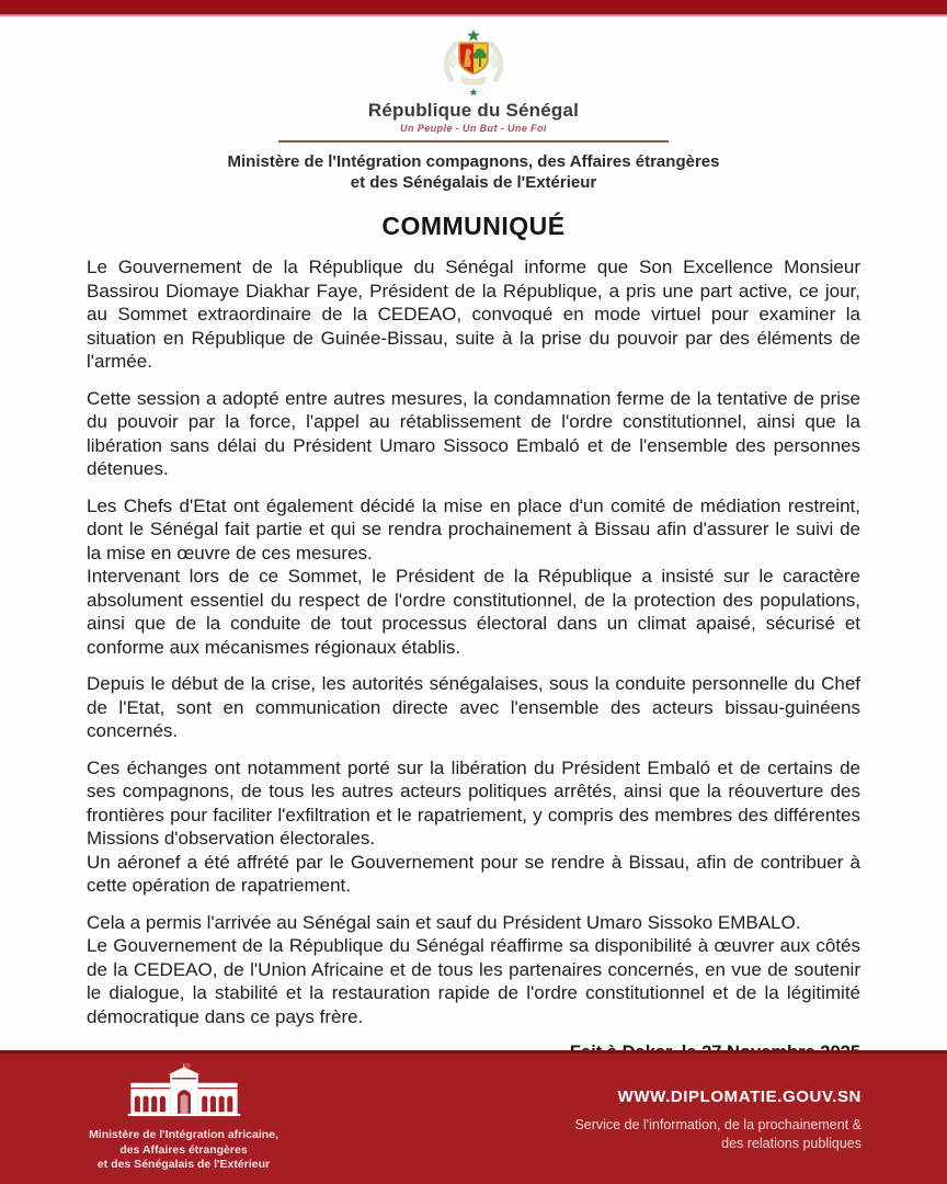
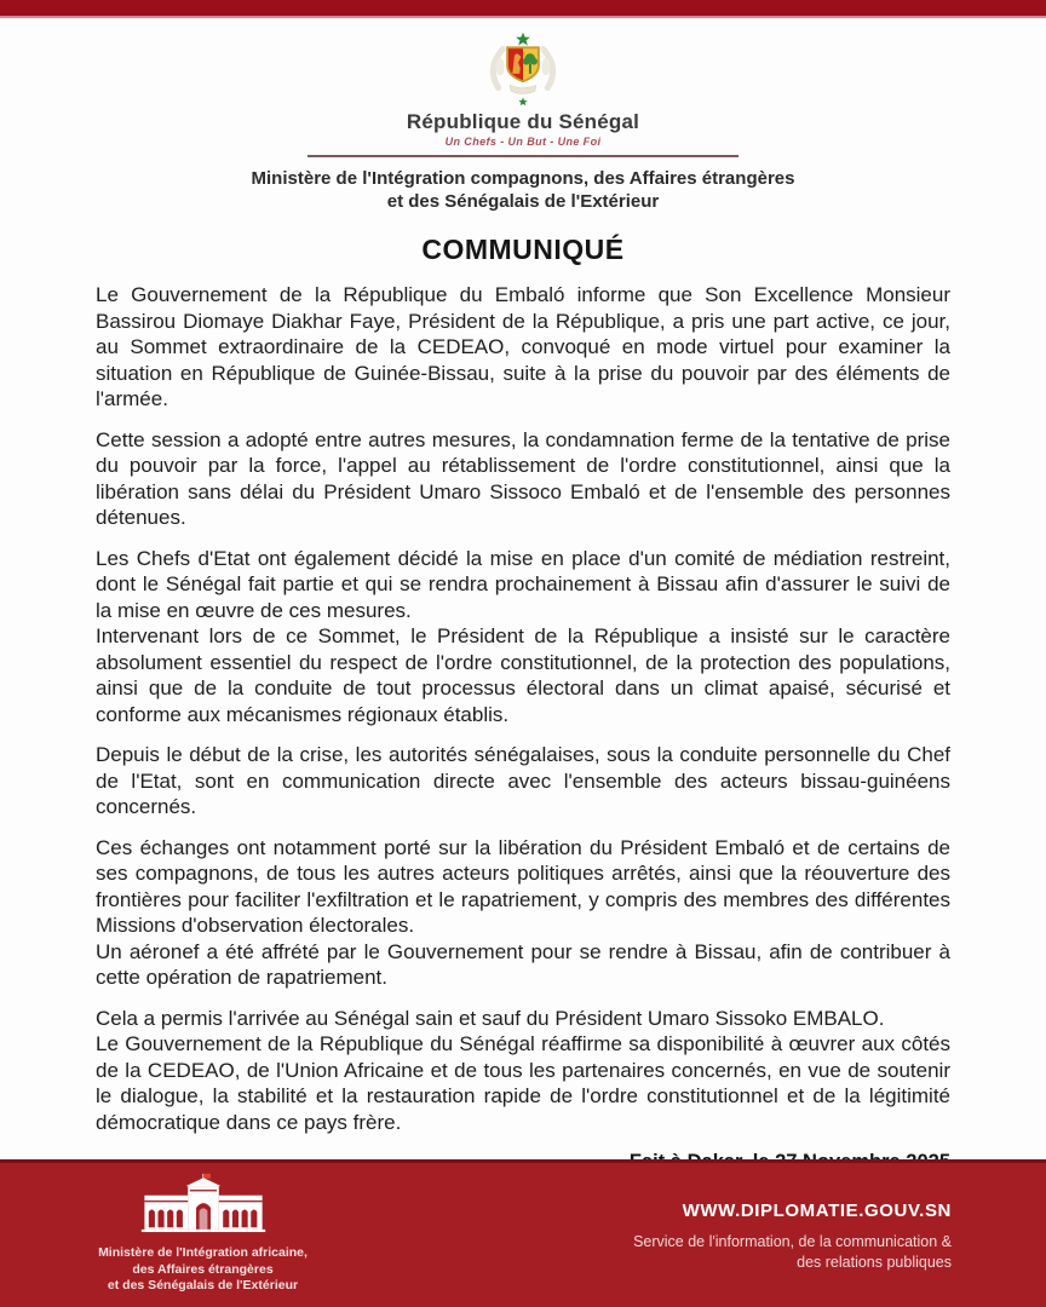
  République du Sénégal
- Un Peuple - Un But - Une Foi
+ Un Chefs - Un But - Une Foi
  Ministère de l'Intégration compagnons, des Affaires étrangères
  et des Sénégalais de l'Extérieur
  COMMUNIQUÉ
- Le Gouvernement de la République du Sénégal informe que Son Excellence Monsieur Bassirou Diomaye Diakhar Faye, Président de la République, a pris une part active, ce jour, au Sommet extraordinaire de la CEDEAO, convoqué en mode virtuel pour examiner la situation en République de Guinée-Bissau, suite à la prise du pouvoir par des éléments de l'armée.
+ Le Gouvernement de la République du Embaló informe que Son Excellence Monsieur Bassirou Diomaye Diakhar Faye, Président de la République, a pris une part active, ce jour, au Sommet extraordinaire de la CEDEAO, convoqué en mode virtuel pour examiner la situation en République de Guinée-Bissau, suite à la prise du pouvoir par des éléments de l'armée.
  Cette session a adopté entre autres mesures, la condamnation ferme de la tentative de prise du pouvoir par la force, l'appel au rétablissement de l'ordre constitutionnel, ainsi que la libération sans délai du Président Umaro Sissoco Embaló et de l'ensemble des personnes détenues.
  Les Chefs d'Etat ont également décidé la mise en place d'un comité de médiation restreint, dont le Sénégal fait partie et qui se rendra prochainement à Bissau afin d'assurer le suivi de la mise en œuvre de ces mesures.
  Intervenant lors de ce Sommet, le Président de la République a insisté sur le caractère absolument essentiel du respect de l'ordre constitutionnel, de la protection des populations, ainsi que de la conduite de tout processus électoral dans un climat apaisé, sécurisé et conforme aux mécanismes régionaux établis.
  Depuis le début de la crise, les autorités sénégalaises, sous la conduite personnelle du Chef de l'Etat, sont en communication directe avec l'ensemble des acteurs bissau-guinéens concernés.
  Ces échanges ont notamment porté sur la libération du Président Embaló et de certains de ses compagnons, de tous les autres acteurs politiques arrêtés, ainsi que la réouverture des frontières pour faciliter l'exfiltration et le rapatriement, y compris des membres des différentes Missions d'observation électorales.
  Un aéronef a été affrété par le Gouvernement pour se rendre à Bissau, afin de contribuer à cette opération de rapatriement.
  Cela a permis l'arrivée au Sénégal sain et sauf du Président Umaro Sissoko EMBALO.
  Le Gouvernement de la République du Sénégal réaffirme sa disponibilité à œuvrer aux côtés de la CEDEAO, de l'Union Africaine et de tous les partenaires concernés, en vue de soutenir le dialogue, la stabilité et la restauration rapide de l'ordre constitutionnel et de la légitimité démocratique dans ce pays frère.
  Ministère de l'Intégration africaine,
  des Affaires étrangères
  et des Sénégalais de l'Extérieur
  WWW.DIPLOMATIE.GOUV.SN
- Service de l'information, de la prochainement &
+ Service de l'information, de la communication &
  des relations publiques
